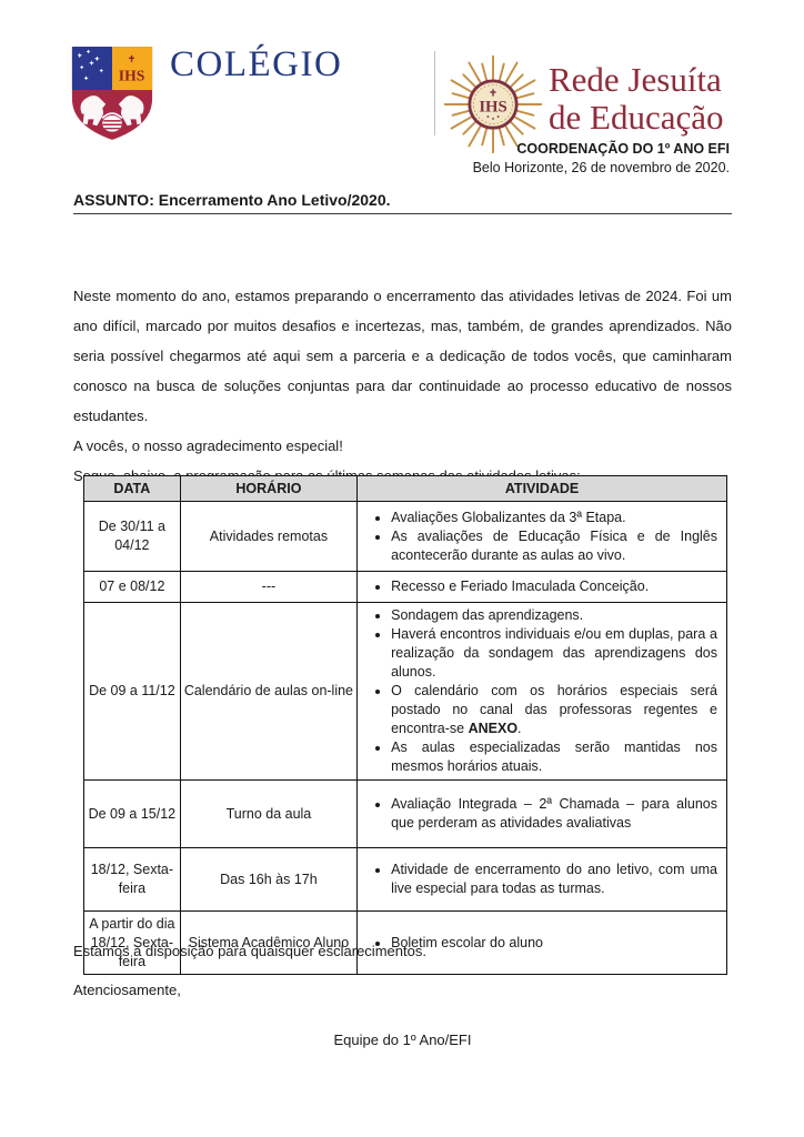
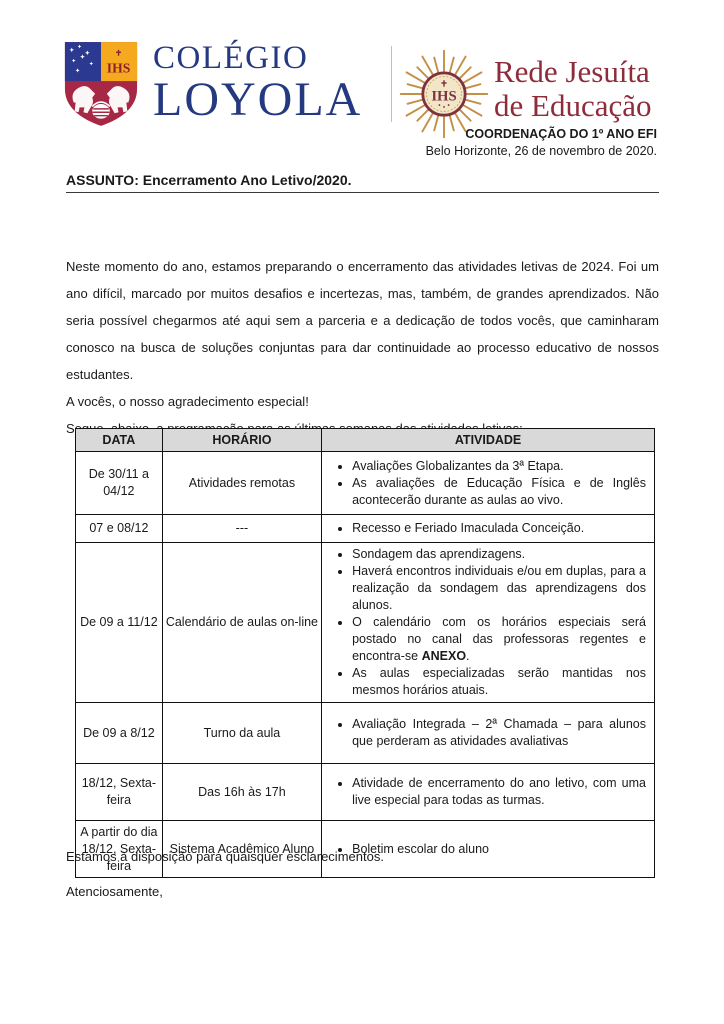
  IHS
  COLÉGIO
+ LOYOLA
  IHS
  Rede Jesuíta
  de Educação
  COORDENAÇÃO DO 1º ANO EFI
  Belo Horizonte, 26 de novembro de 2020.
  ASSUNTO: Encerramento Ano Letivo/2020.
  Neste momento do ano, estamos preparando o encerramento das atividades letivas de 2024. Foi um ano difícil, marcado por muitos desafios e incertezas, mas, também, de grandes aprendizados. Não seria possível chegarmos até aqui sem a parceria e a dedicação de todos vocês, que caminharam conosco na busca de soluções conjuntas para dar continuidade ao processo educativo de nossos estudantes.
  A vocês, o nosso agradecimento especial!
  DATA	HORÁRIO	ATIVIDADE
  De 30/11 a 04/12	Atividades remotas	Avaliações Globalizantes da 3ª Etapa. As avaliações de Educação Física e de Inglês acontecerão durante as aulas ao vivo.
  07 e 08/12	---	Recesso e Feriado Imaculada Conceição.
  De 09 a 11/12	Calendário de aulas on-line	Sondagem das aprendizagens. Haverá encontros individuais e/ou em duplas, para a realização da sondagem das aprendizagens dos alunos. O calendário com os horários especiais será postado no canal das professoras regentes e encontra-se ANEXO. As aulas especializadas serão mantidas nos mesmos horários atuais.
- De 09 a 15/12	Turno da aula	Avaliação Integrada – 2ª Chamada – para alunos que perderam as atividades avaliativas
+ De 09 a 8/12	Turno da aula	Avaliação Integrada – 2ª Chamada – para alunos que perderam as atividades avaliativas
  18/12, Sexta-feira	Das 16h às 17h	Atividade de encerramento do ano letivo, com uma live especial para todas as turmas.
  A partir do dia 18/12, Sexta-feira	Sistema Acadêmico Aluno	Boletim escolar do aluno
  Estamos à disposição para quaisquer esclarecimentos.
  Atenciosamente,
- Equipe do 1º Ano/EFI
